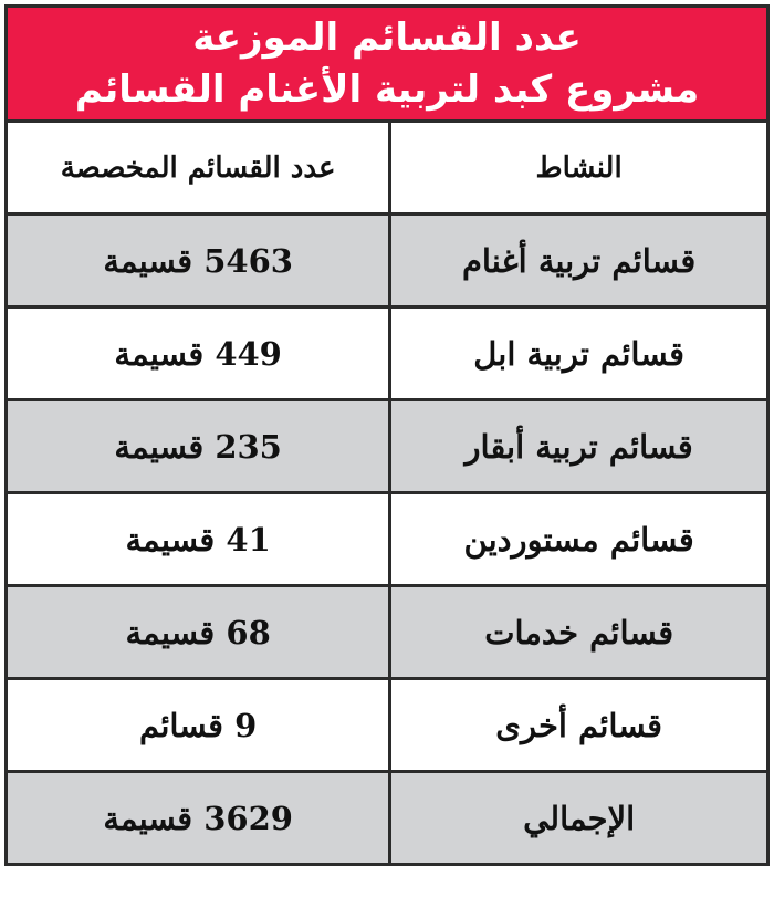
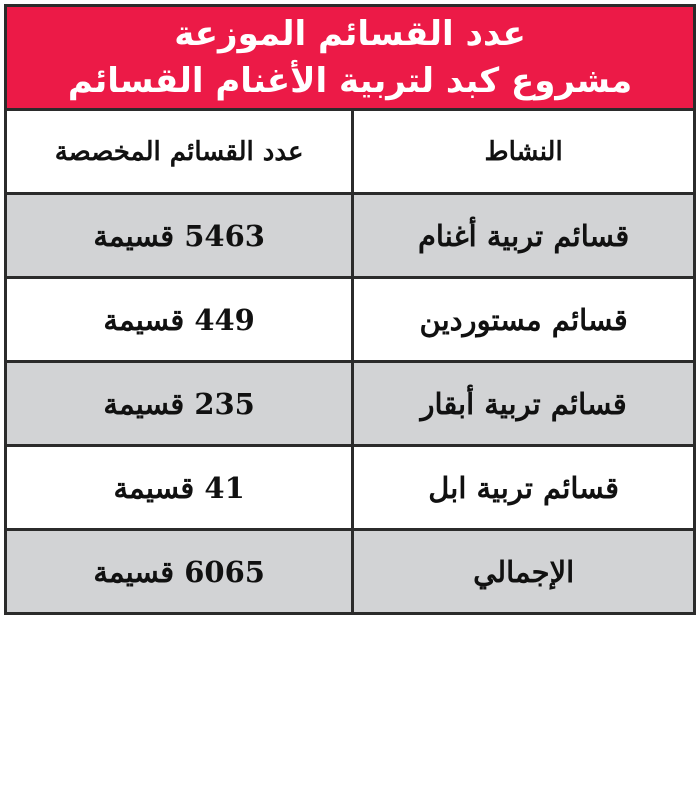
  عدد القسائم الموزعة
  مشروع كبد لتربية الأغنام القسائم
  النشاط	عدد القسائم المخصصة
  قسائم تربية أغنام	5463 قسيمة
- قسائم تربية ابل	449 قسيمة
+ قسائم مستوردين	449 قسيمة
  قسائم تربية أبقار	235 قسيمة
- قسائم مستوردين	41 قسيمة
+ قسائم تربية ابل	41 قسيمة
- قسائم خدمات	68 قسيمة
- قسائم أخرى	9 قسائم
- الإجمالي	3629 قسيمة
+ الإجمالي	6065 قسيمة
